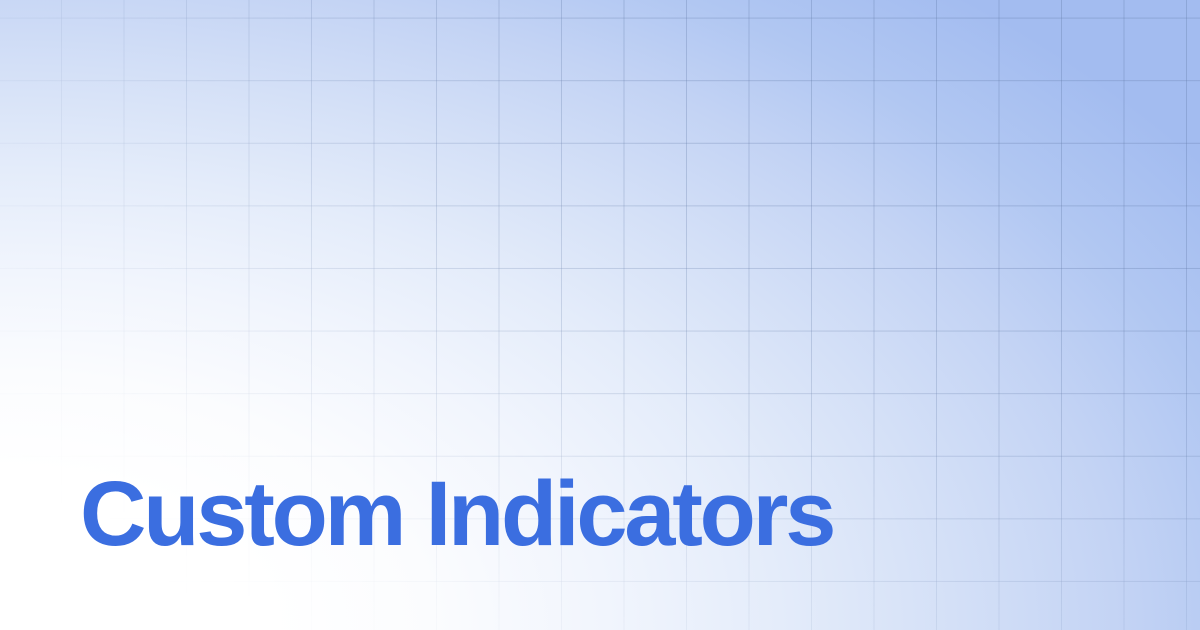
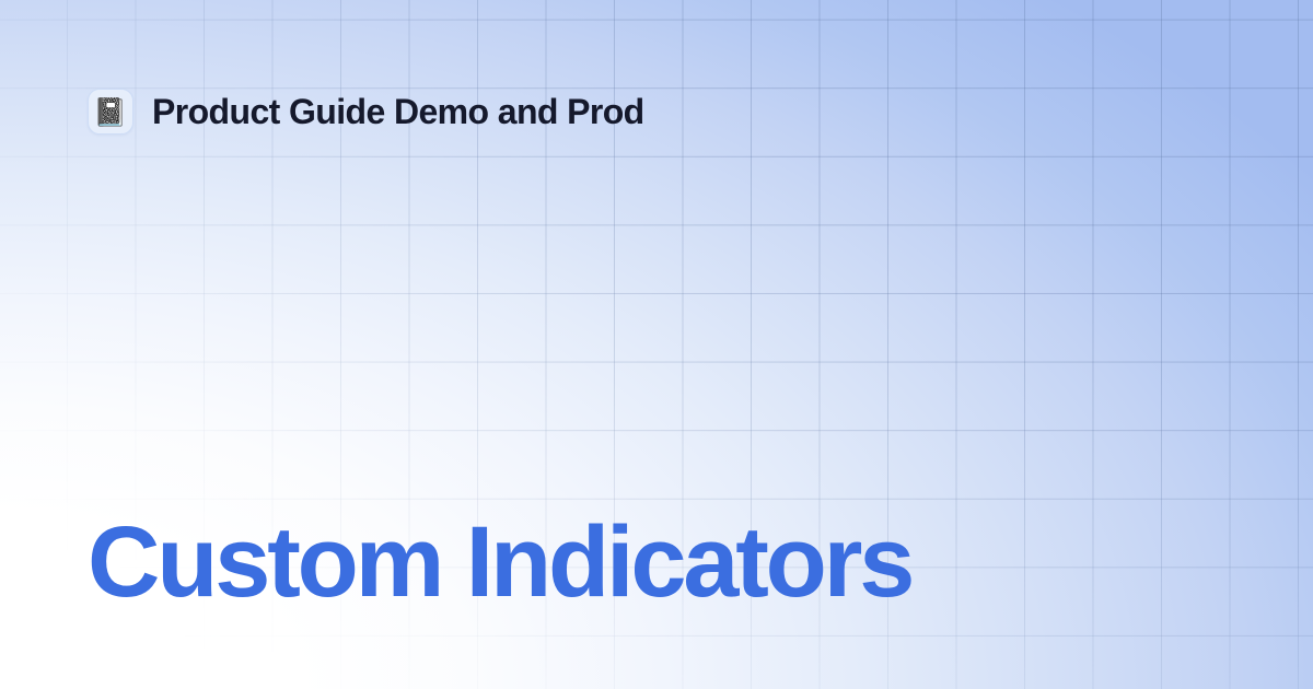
+ 📓
+ Product Guide Demo and Prod
  Custom Indicators
